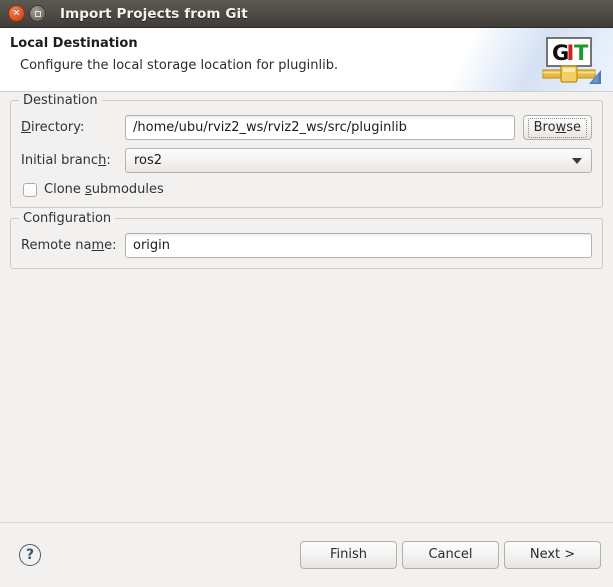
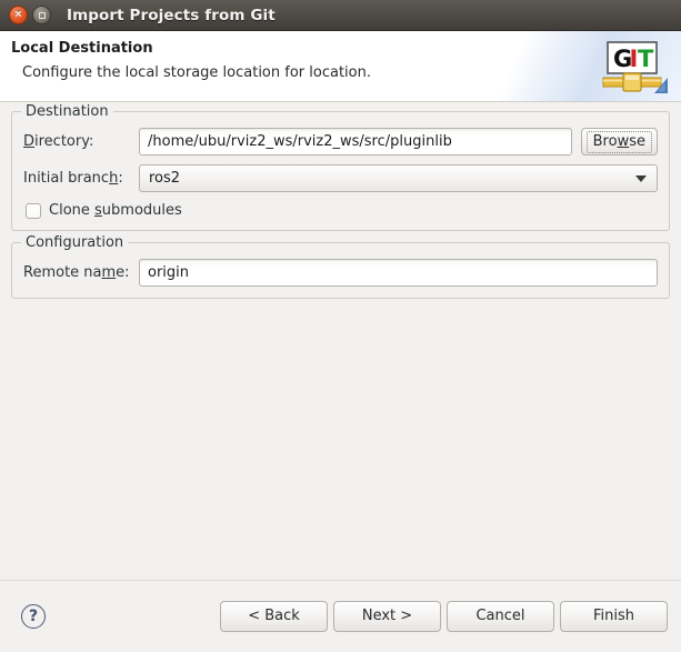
  ×
  Import Projects from Git
  Local Destination
- Configure the local storage location for pluginlib.
+ Configure the local storage location for location.
  G
  I
  T
  Destination
  Directory:
  /home/ubu/rviz2_ws/rviz2_ws/src/pluginlib
  Browse
  Initial branch:
  ros2
  Clone submodules
  Configuration
  Remote name:
  origin
  ?
+ < Back
- Finish
+ Next >
  Cancel
- Next >
+ Finish
